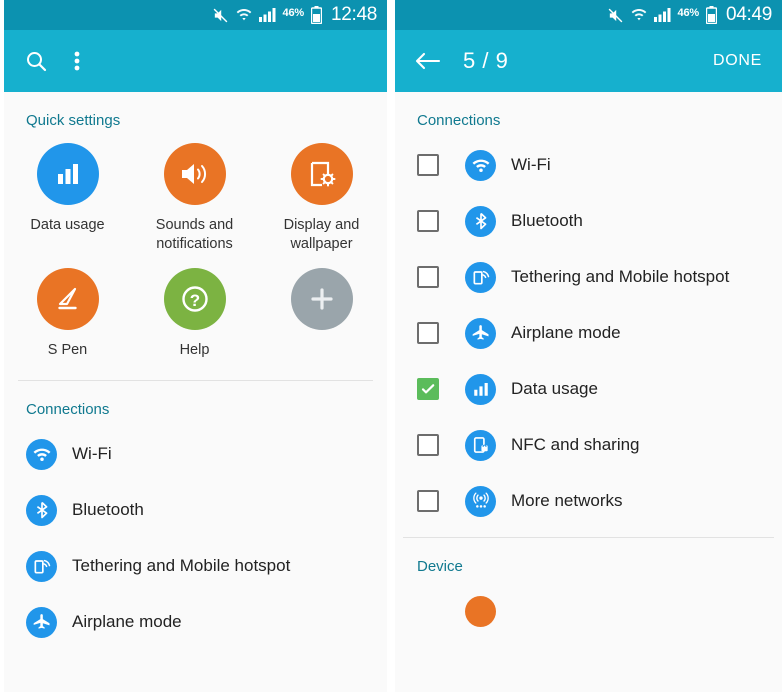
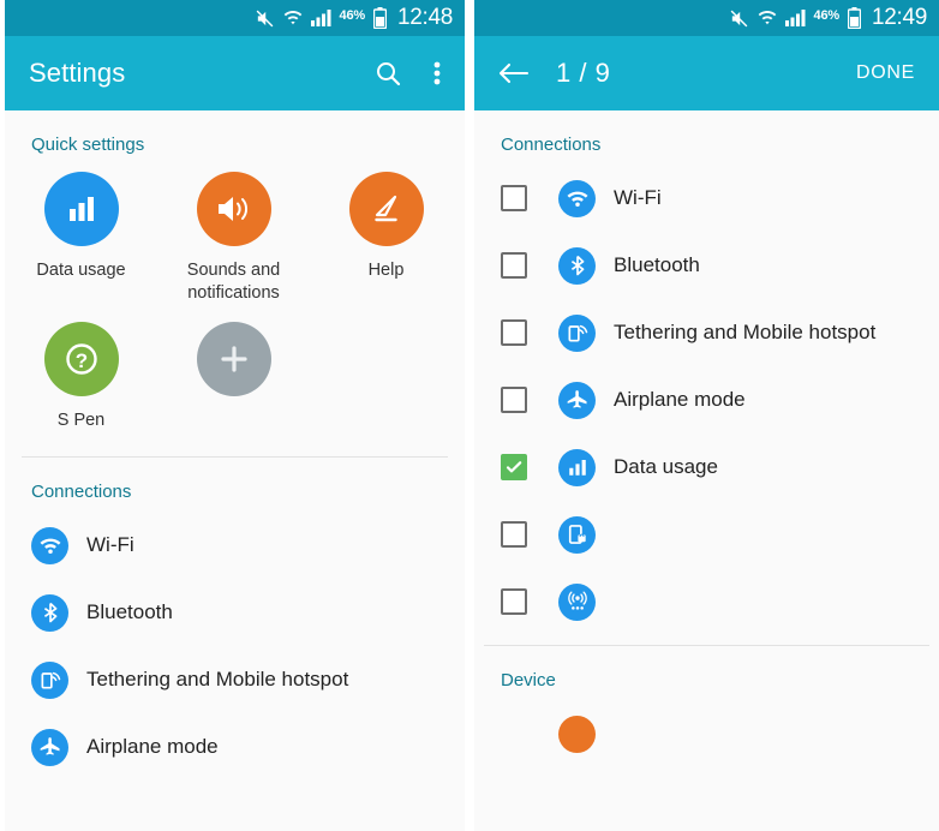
  46%
  12:48
+ Settings
  Quick settings
  Data usage
  Sounds and
  notifications
- Display and
- wallpaper
- S Pen
+ Help
  ?
- Help
+ S Pen
  Connections
  Wi-Fi
  Bluetooth
  Tethering and Mobile hotspot
  Airplane mode
  46%
- 04:49
+ 12:49
- 5 / 9
+ 1 / 9
  DONE
  Connections
  Wi-Fi
  Bluetooth
  Tethering and Mobile hotspot
  Airplane mode
  Data usage
- NFC and sharing
- More networks
  Device
